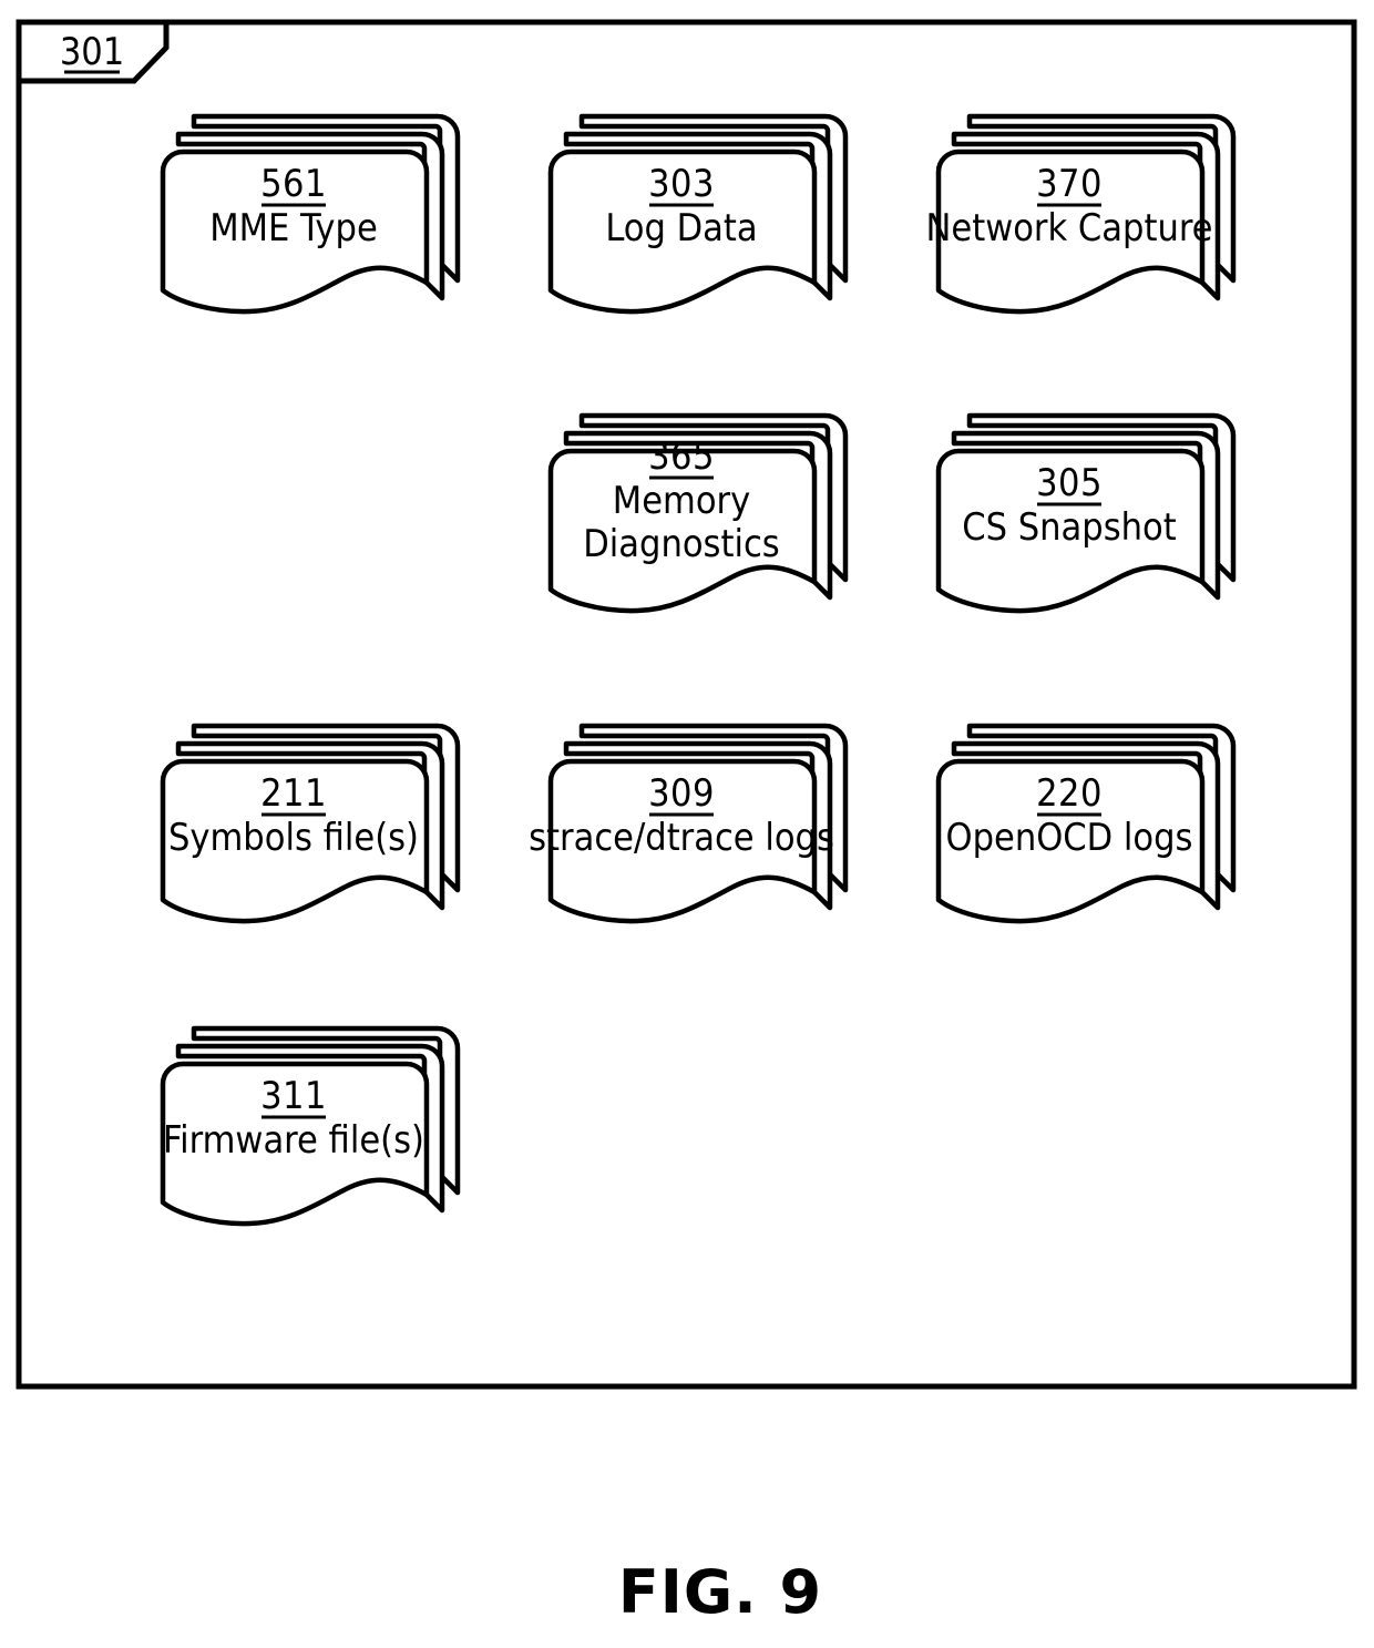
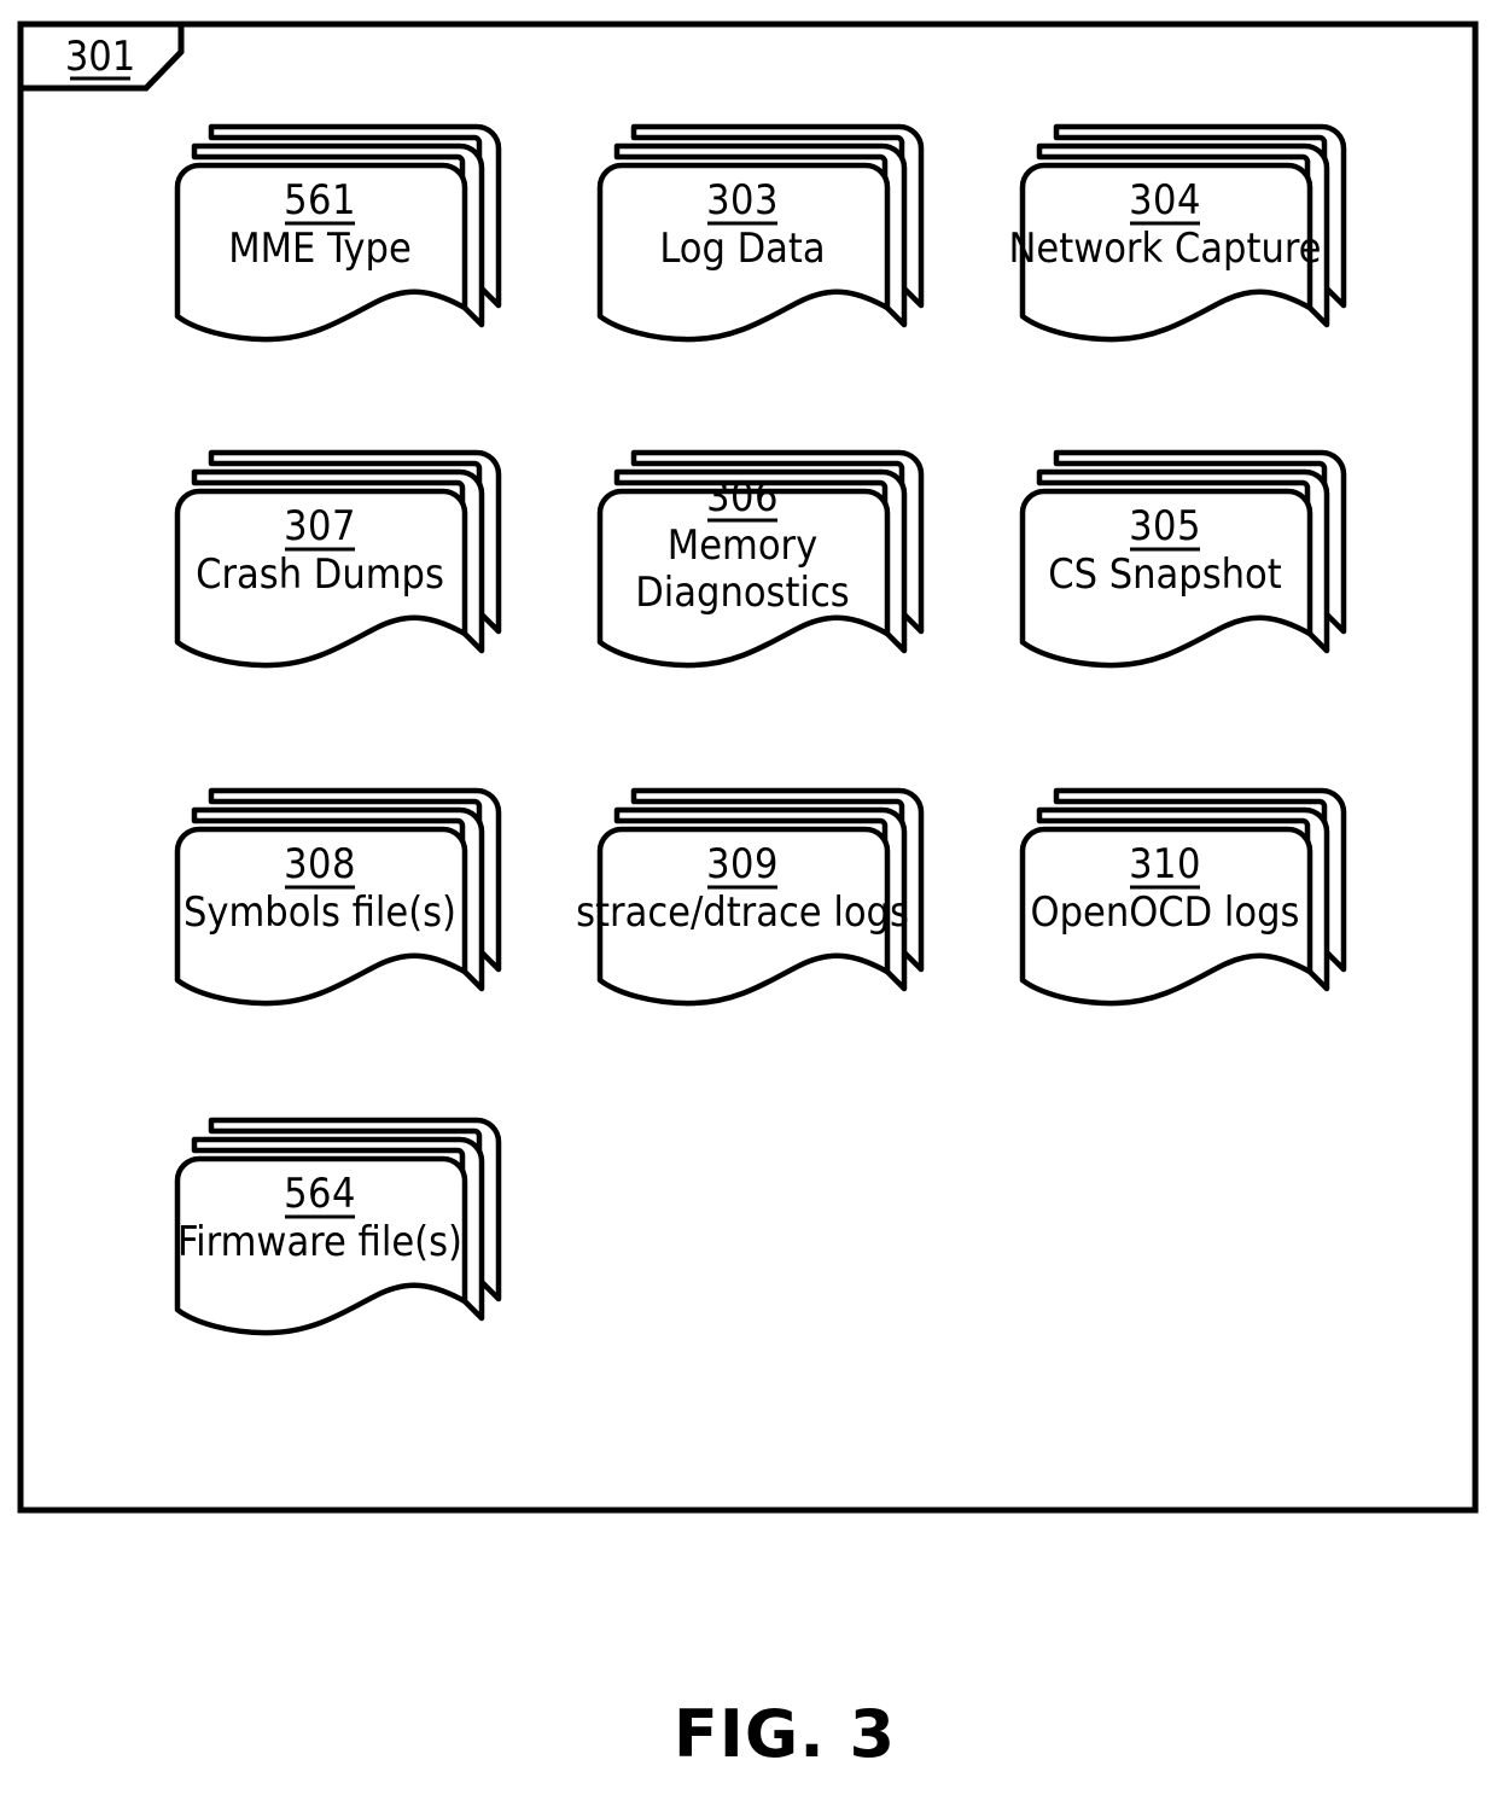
  301
  561
  MME Type
  303
  Log Data
- 370
+ 304
  Network Capture
+ 307
+ Crash Dumps
- 365
+ 306
  Memory
  Diagnostics
  305
  CS Snapshot
- 211
+ 308
  Symbols file(s)
  309
  strace/dtrace logs
- 220
+ 310
  OpenOCD logs
- 311
+ 564
  Firmware file(s)
- FIG. 9
+ FIG. 3
